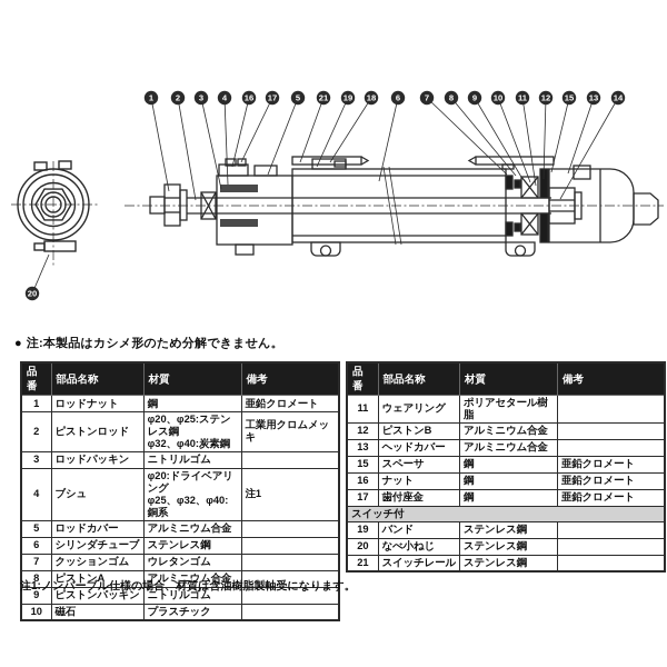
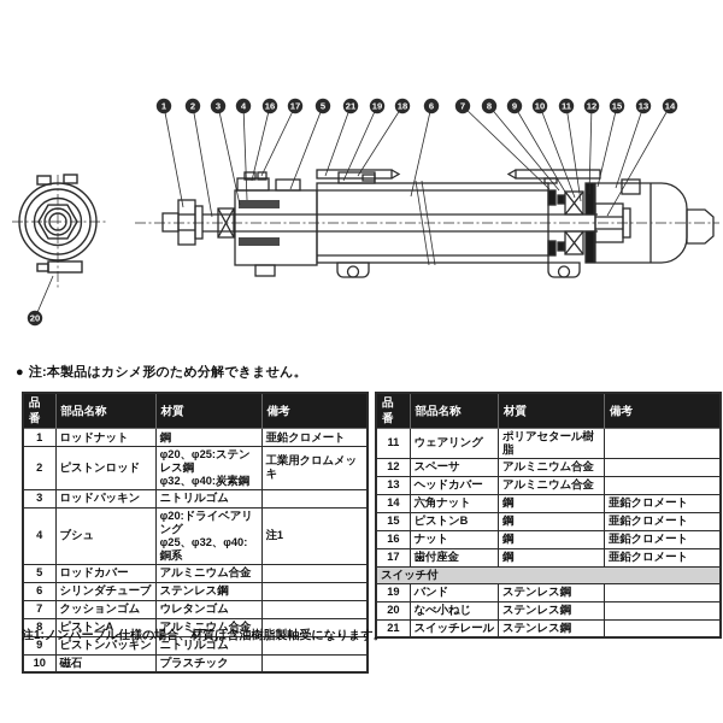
  1
  2
  3
  4
  16
  17
  5
  21
  19
  18
  6
  7
  8
  9
  10
  11
  12
  15
  13
  14
  20
  ● 注:本製品はカシメ形のため分解できません。
  品番	部品名称	材質	備考
  1	ロッドナット	鋼	亜鉛クロメート
  2	ピストンロッド	φ20、φ25:ステンレス鋼 φ32、φ40:炭素鋼	工業用クロムメッキ
  3	ロッドパッキン	ニトリルゴム
  4	ブシュ	φ20:ドライベアリング φ25、φ32、φ40:銅系	注1
  5	ロッドカバー	アルミニウム合金
  6	シリンダチューブ	ステンレス鋼
  7	クッションゴム	ウレタンゴム
  8	ピストンA	アルミニウム合金
  9	ピストンパッキン	ニトリルゴム
  10	磁石	プラスチック
  品番	部品名称	材質	備考
  11	ウェアリング	ポリアセタール樹脂
- 12	ピストンB	アルミニウム合金
+ 12	スペーサ	アルミニウム合金
  13	ヘッドカバー	アルミニウム合金
+ 14	六角ナット	鋼	亜鉛クロメート
- 15	スペーサ	鋼	亜鉛クロメート
+ 15	ピストンB	鋼	亜鉛クロメート
  16	ナット	鋼	亜鉛クロメート
  17	歯付座金	鋼	亜鉛クロメート
  スイッチ付
  19	バンド	ステンレス鋼
  20	なべ小ねじ	ステンレス鋼
  21	スイッチレール	ステンレス鋼
  注1:ノンバーブル仕様の場合、材質は含油樹脂製軸受になります。
